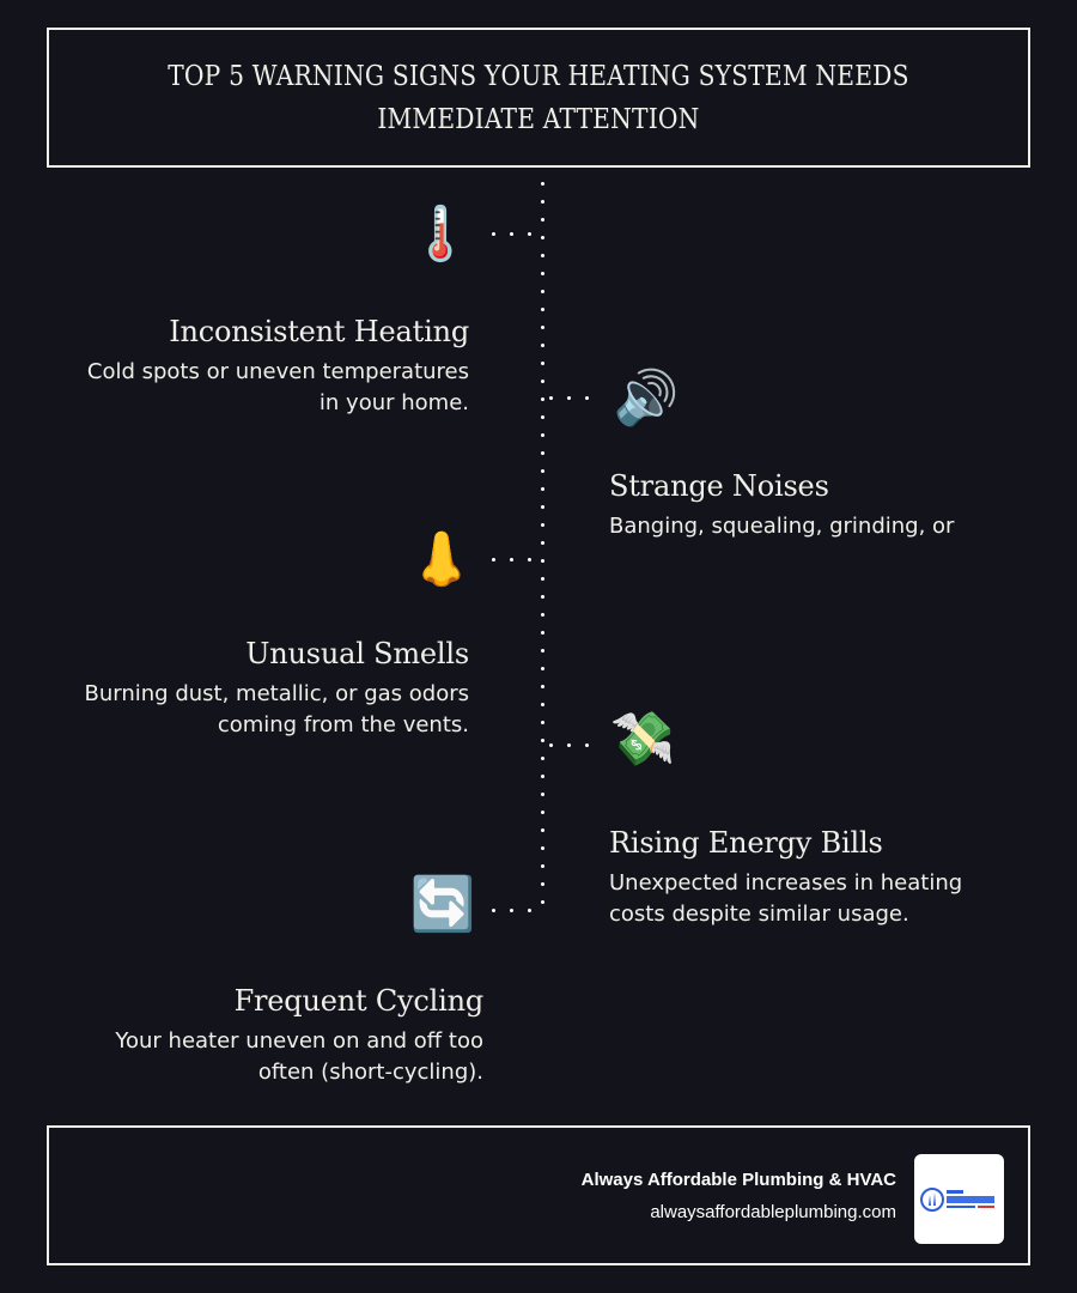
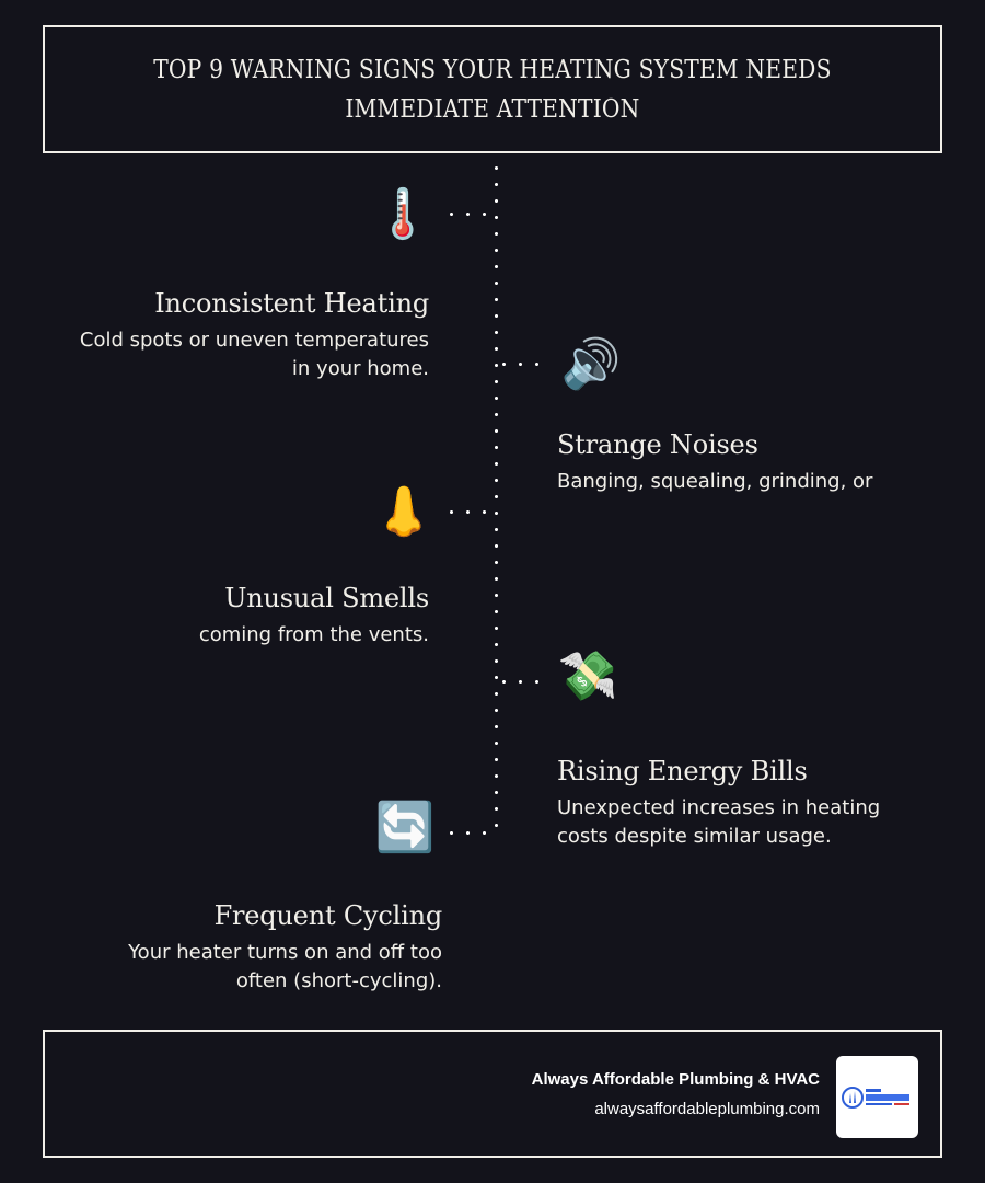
- TOP 5 WARNING SIGNS YOUR HEATING SYSTEM NEEDS
+ TOP 9 WARNING SIGNS YOUR HEATING SYSTEM NEEDS
  IMMEDIATE ATTENTION
  🌡️
  🔊
  👃
  💸
  🔄
  Inconsistent Heating
  Cold spots or uneven temperatures
  in your home.
  Strange Noises
  Banging, squealing, grinding, or
  Unusual Smells
- Burning dust, metallic, or gas odors
  coming from the vents.
  Rising Energy Bills
  Unexpected increases in heating
  costs despite similar usage.
  Frequent Cycling
- Your heater uneven on and off too
+ Your heater turns on and off too
  often (short-cycling).
  Always Affordable Plumbing & HVAC
  alwaysaffordableplumbing.com
